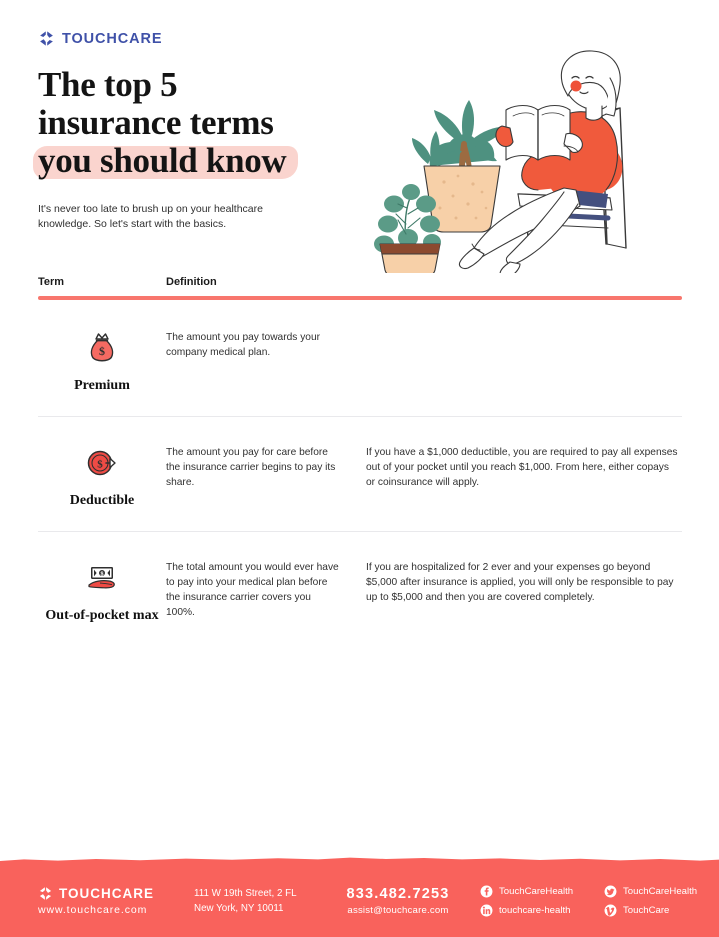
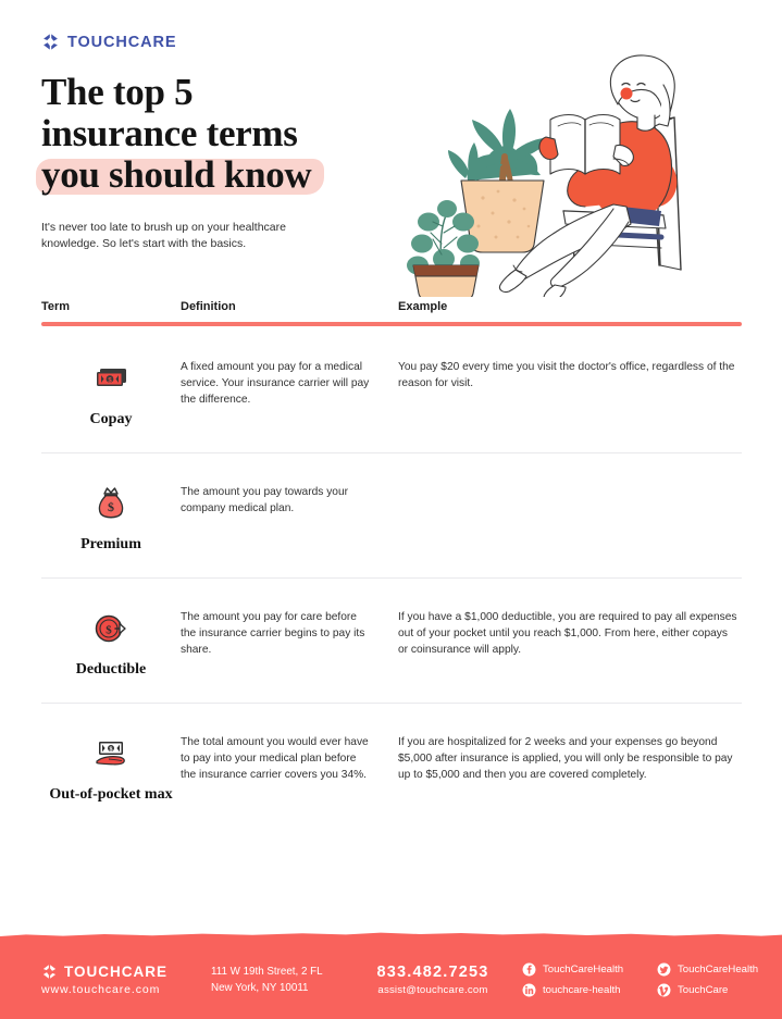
  TOUCHCARE
  The top 5
  insurance terms
  you should know
  It's never too late to brush up on your healthcare knowledge. So let's start with the basics.
  Term
  Definition
+ Example
+ Copay
+ A fixed amount you pay for a medical service. Your insurance carrier will pay the difference.
+ You pay $20 every time you visit the doctor's office, regardless of the reason for visit.
  $
  Premium
  The amount you pay towards your company medical plan.
  $
  Deductible
  The amount you pay for care before the insurance carrier begins to pay its share.
  If you have a $1,000 deductible, you are required to pay all expenses out of your pocket until you reach $1,000. From here, either copays or coinsurance will apply.
  Out-of-pocket max
- The total amount you would ever have to pay into your medical plan before the insurance carrier covers you 100%.
+ The total amount you would ever have to pay into your medical plan before the insurance carrier covers you 34%.
- If you are hospitalized for 2 ever and your expenses go beyond $5,000 after insurance is applied, you will only be responsible to pay up to $5,000 and then you are covered completely.
+ If you are hospitalized for 2 weeks and your expenses go beyond $5,000 after insurance is applied, you will only be responsible to pay up to $5,000 and then you are covered completely.
  TOUCHCARE
  www.touchcare.com
  111 W 19th Street, 2 FL
  New York, NY 10011
  833.482.7253
  assist@touchcare.com
  TouchCareHealth
  TouchCareHealth
  touchcare-health
  TouchCare
